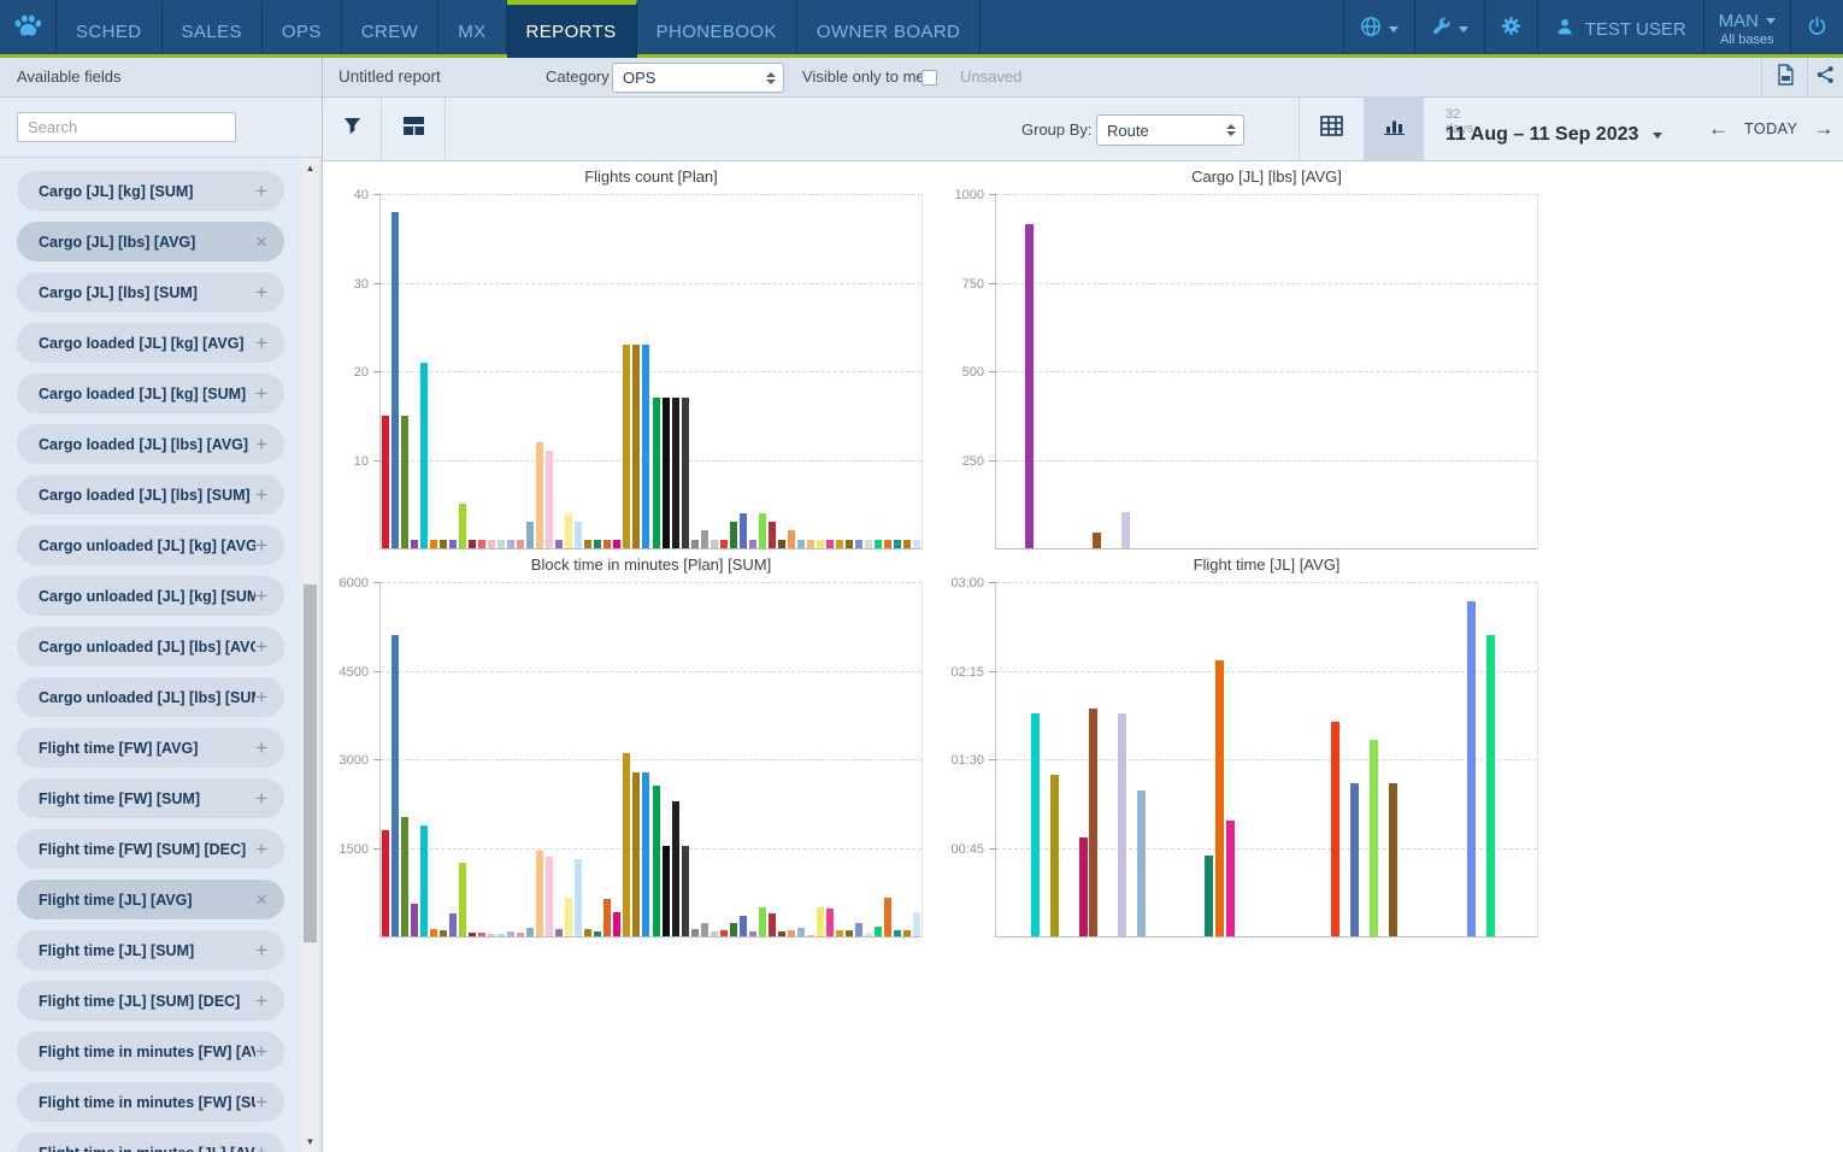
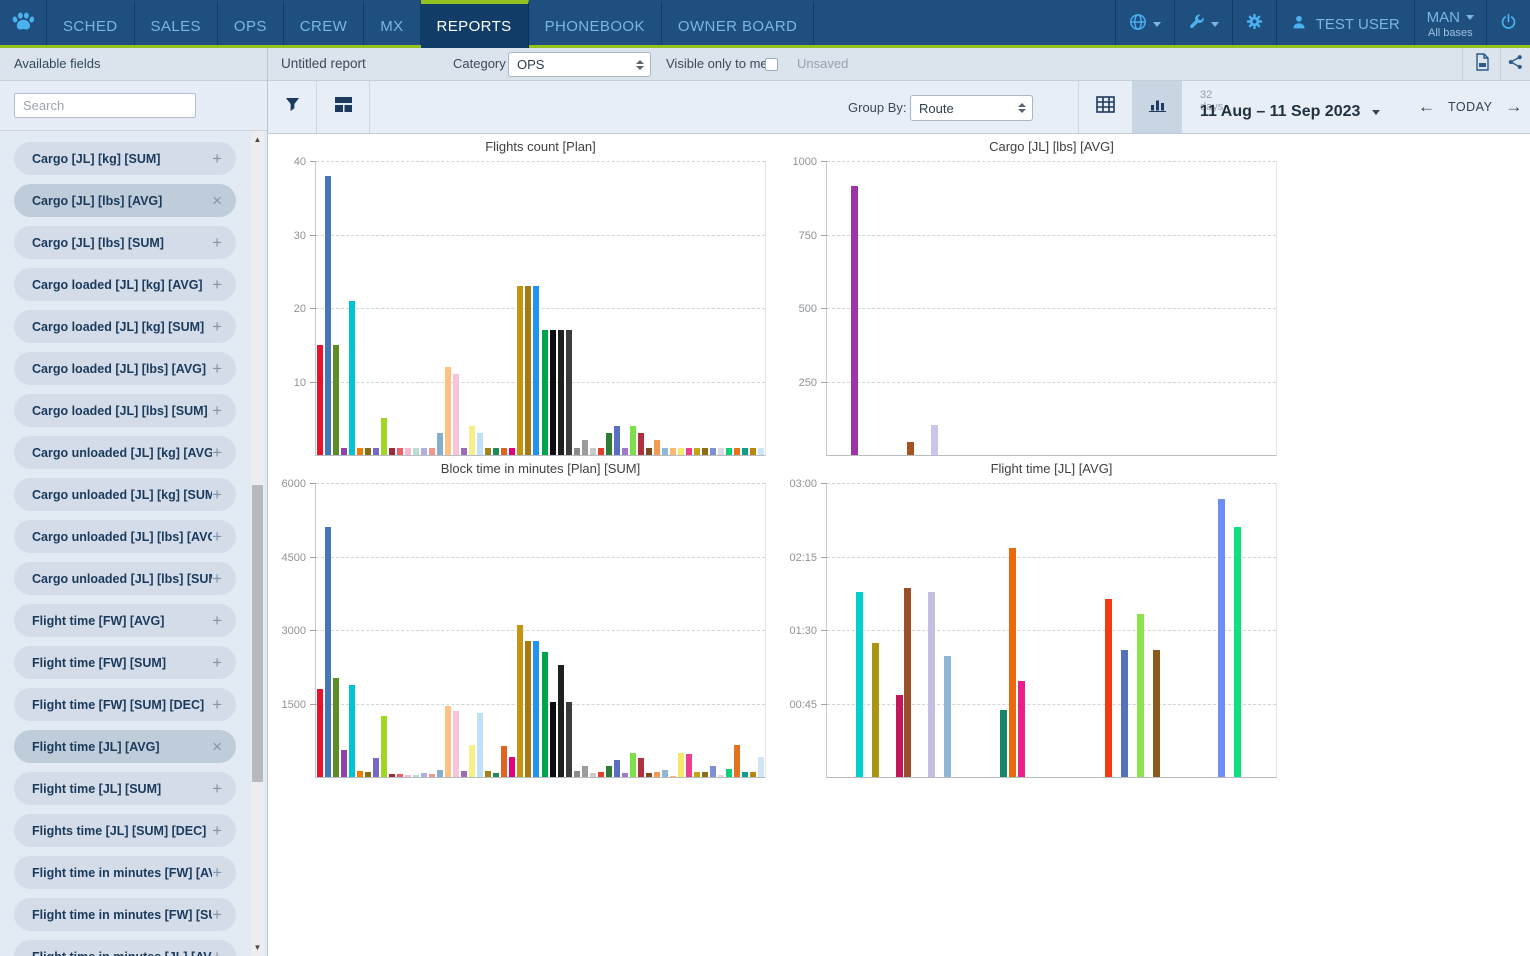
  SCHED
  SALES
  OPS
  CREW
  MX
  REPORTS
  PHONEBOOK
  OWNER BOARD
  TEST USER
  MAN
  All bases
  Available fields
  Search
  Cargo [JL] [kg] [SUM]
  +
  Cargo [JL] [lbs] [AVG]
  ×
  Cargo [JL] [lbs] [SUM]
  +
  Cargo loaded [JL] [kg] [AVG]
  +
  Cargo loaded [JL] [kg] [SUM]
  +
  Cargo loaded [JL] [lbs] [AVG]
  +
  Cargo loaded [JL] [lbs] [SUM]
  +
  Cargo unloaded [JL] [kg] [AVG
  +
  Cargo unloaded [JL] [kg] [SUM
  +
  Cargo unloaded [JL] [lbs] [AV
  +
  Cargo unloaded [JL] [lbs] [SU
  +
  Flight time [FW] [AVG]
  +
  Flight time [FW] [SUM]
  +
  Flight time [FW] [SUM] [DEC]
  +
  Flight time [JL] [AVG]
  ×
  Flight time [JL] [SUM]
  +
- Flight time [JL] [SUM] [DEC]
+ Flights time [JL] [SUM] [DEC]
  +
  Flight time in minutes [FW] [A
  +
  Flight time in minutes [FW] [S
  +
  ▲
  ▼
  Untitled report
  Category
  OPS
  Visible only to m
  Unsaved
  Group By:
  Route
  32 days
  11 Aug – 11 Sep 2023
  ←
  TODAY
  →
  Flights count [Plan]
  40
  30
  20
  10
  Cargo [JL] [lbs] [AVG]
  1000
  750
  500
  250
  Block time in minutes [Plan] [SUM]
  6000
  4500
  3000
  1500
  Flight time [JL] [AVG]
  03:00
  02:15
  01:30
  00:45
